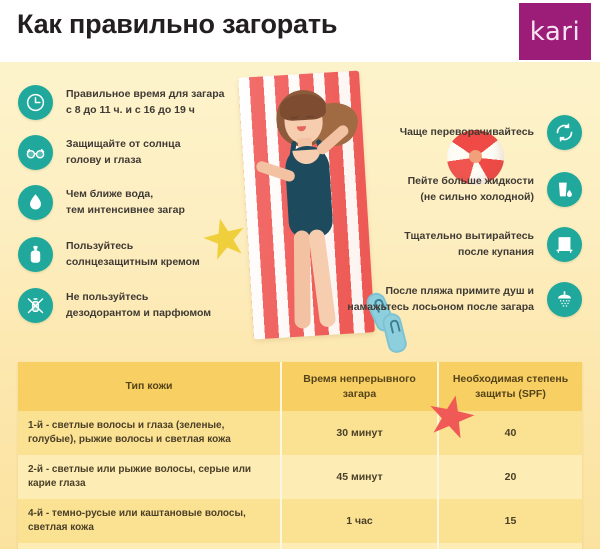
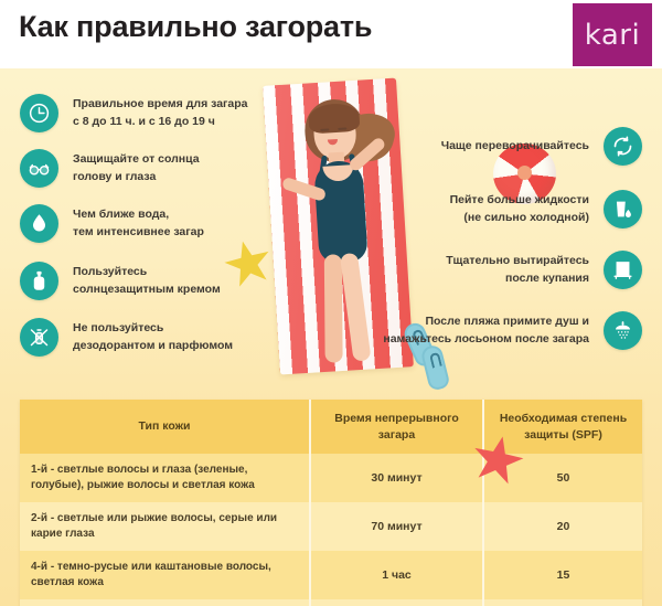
  Как правильно загорать
  kari
  Правильное время для загара
  с 8 до 11 ч. и с 16 до 19 ч
  Защищайте от солнца
  голову и глаза
  Чем ближе вода,
  тем интенсивнее загар
  Пользуйтесь
  солнцезащитным кремом
  Не пользуйтесь
  дезодорантом и парфюмом
  Чаще переворачивайтесь
  Пейте больше жидкости
  (не сильно холодной)
  Тщательно вытирайтесь
  после купания
  После пляжа примите душ и
  намажьтесь лосьоном после загара
  Тип кожи	Время непрерывного загара	Необходимая степень защиты (SPF)
- 1-й - светлые волосы и глаза (зеленые, голубые), рыжие волосы и светлая кожа	30 минут	40
+ 1-й - светлые волосы и глаза (зеленые, голубые), рыжие волосы и светлая кожа	30 минут	50
- 2-й - светлые или рыжие волосы, серые или карие глаза	45 минут	20
+ 2-й - светлые или рыжие волосы, серые или карие глаза	70 минут	20
  4-й - темно-русые или каштановые волосы, светлая кожа	1 час	15
